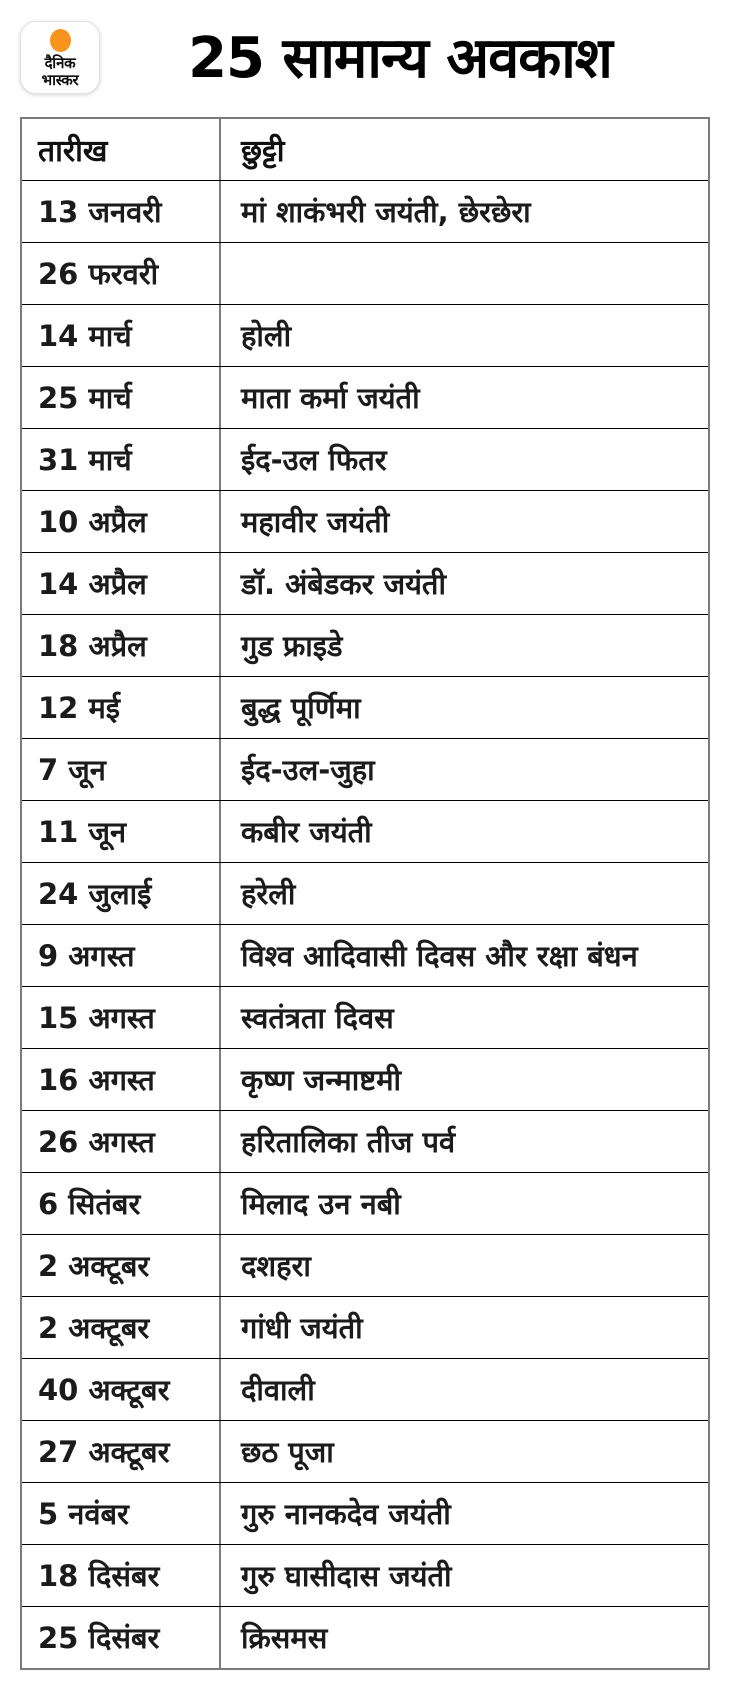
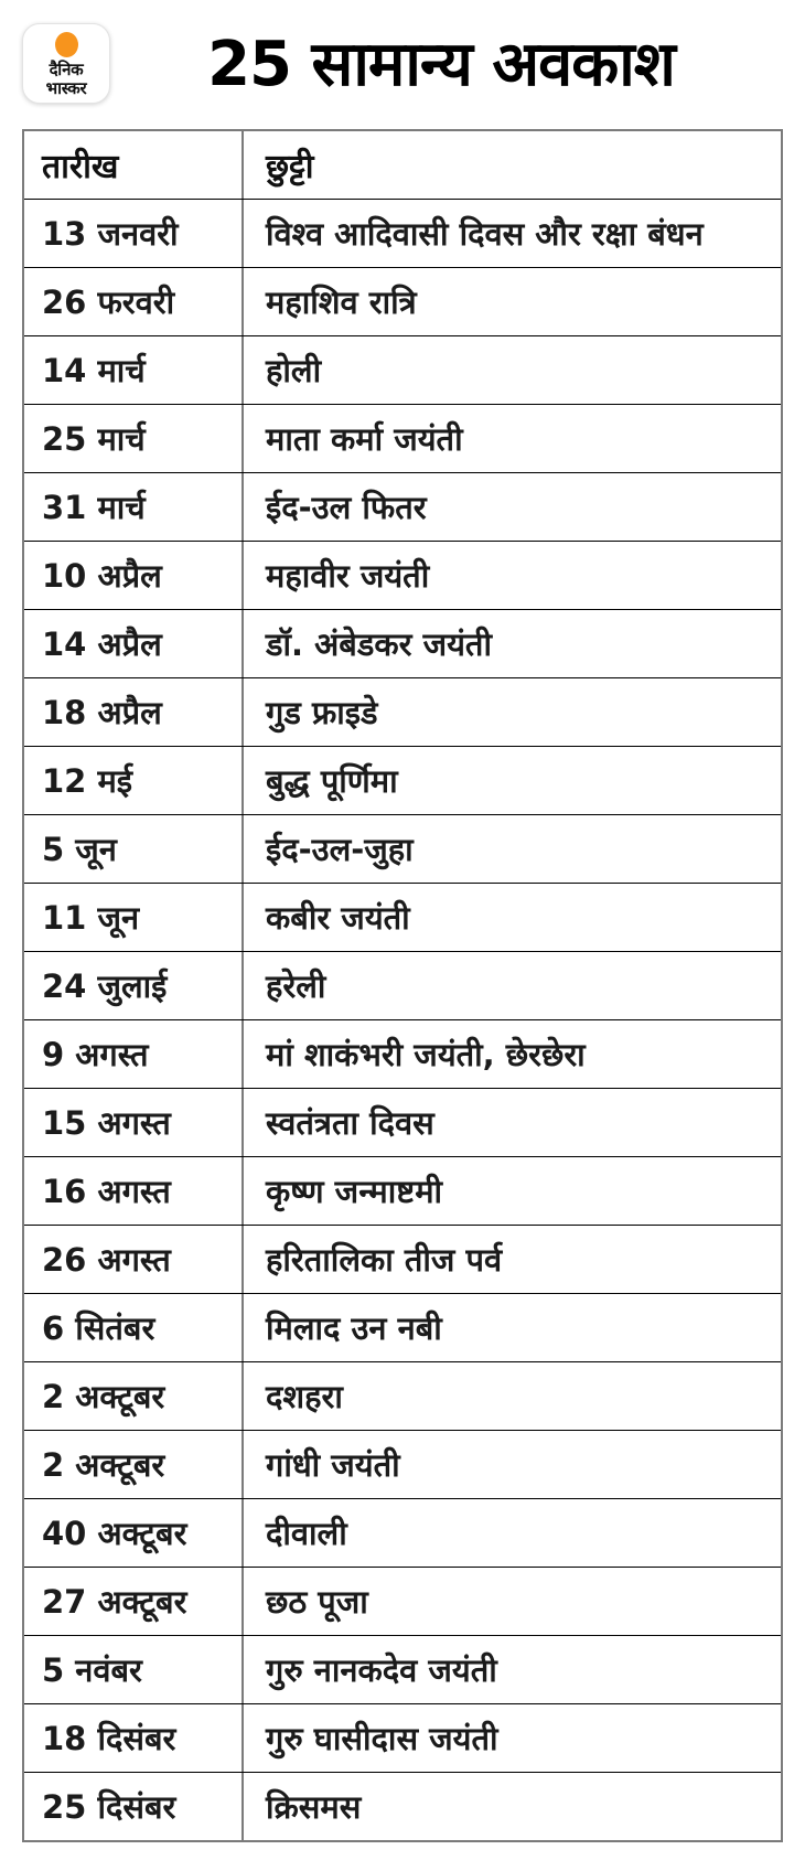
  दैनिक
  भास्कर
  25 सामान्य अवकाश
  तारीख
  छुट्टी
  13 जनवरी
- मां शाकंभरी जयंती, छेरछेरा
+ विश्व आदिवासी दिवस और रक्षा बंधन
  26 फरवरी
+ महाशिव रात्रि
  14 मार्च
  होली
  25 मार्च
  माता कर्मा जयंती
  31 मार्च
  ईद-उल फितर
  10 अप्रैल
  महावीर जयंती
  14 अप्रैल
  डॉ. अंबेडकर जयंती
  18 अप्रैल
  गुड फ्राइडे
  12 मई
  बुद्ध पूर्णिमा
- 7 जून
+ 5 जून
  ईद-उल-जुहा
  11 जून
  कबीर जयंती
  24 जुलाई
  हरेली
  9 अगस्त
- विश्व आदिवासी दिवस और रक्षा बंधन
+ मां शाकंभरी जयंती, छेरछेरा
  15 अगस्त
  स्वतंत्रता दिवस
  16 अगस्त
  कृष्ण जन्माष्टमी
  26 अगस्त
  हरितालिका तीज पर्व
  6 सितंबर
  मिलाद उन नबी
  2 अक्टूबर
  दशहरा
  2 अक्टूबर
  गांधी जयंती
  40 अक्टूबर
  दीवाली
  27 अक्टूबर
  छठ पूजा
  5 नवंबर
  गुरु नानकदेव जयंती
  18 दिसंबर
  गुरु घासीदास जयंती
  25 दिसंबर
  क्रिसमस
